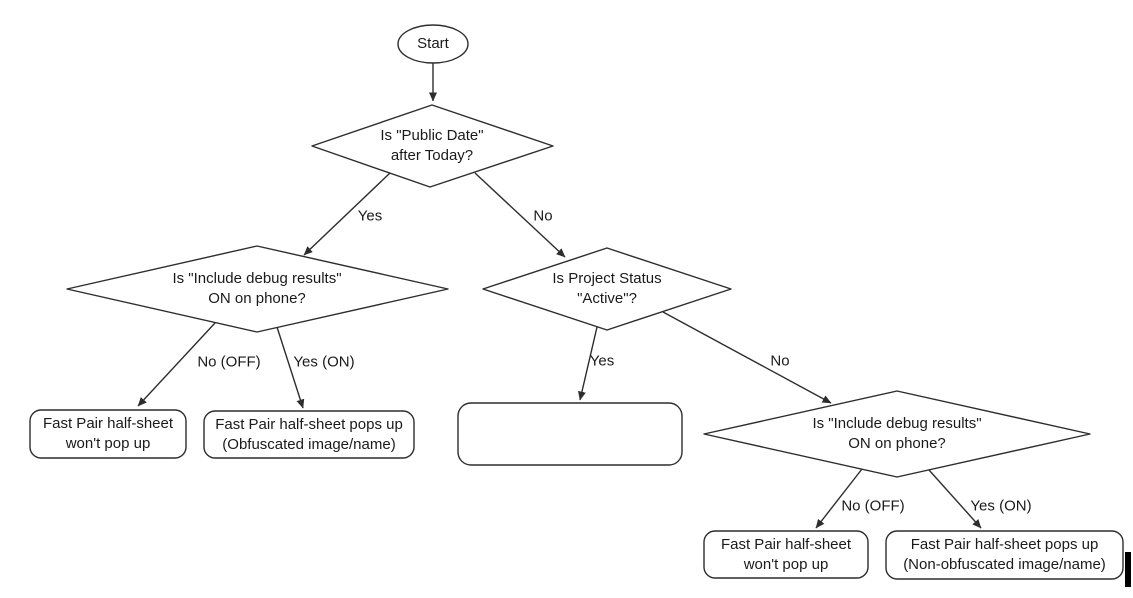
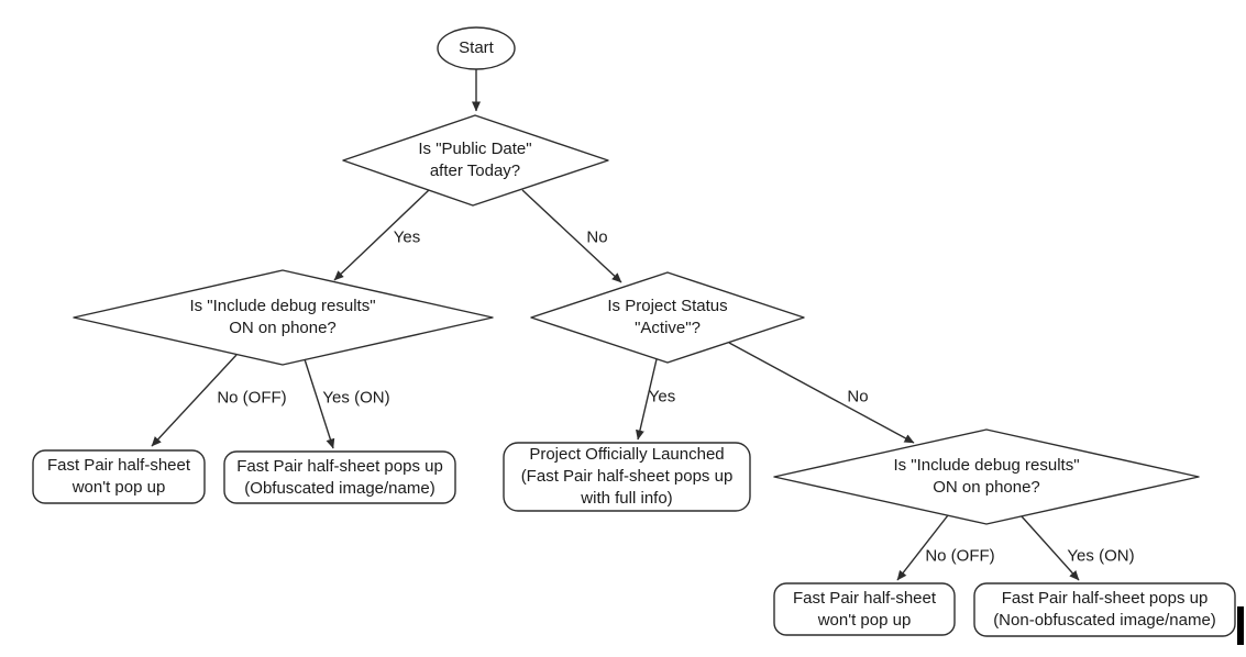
  Start
  Is "Public Date"
  after Today?
  Is "Include debug results"
  ON on phone?
  Is Project Status
  "Active"?
  Is "Include debug results"
  ON on phone?
  Fast Pair half-sheet
  won't pop up
  Fast Pair half-sheet pops up
  (Obfuscated image/name)
+ Project Officially Launched
+ (Fast Pair half-sheet pops up
+ with full info)
  Fast Pair half-sheet
  won't pop up
  Fast Pair half-sheet pops up
  (Non-obfuscated image/name)
  Yes
  No
  No (OFF)
  Yes (ON)
  Yes
  No
  No (OFF)
  Yes (ON)
